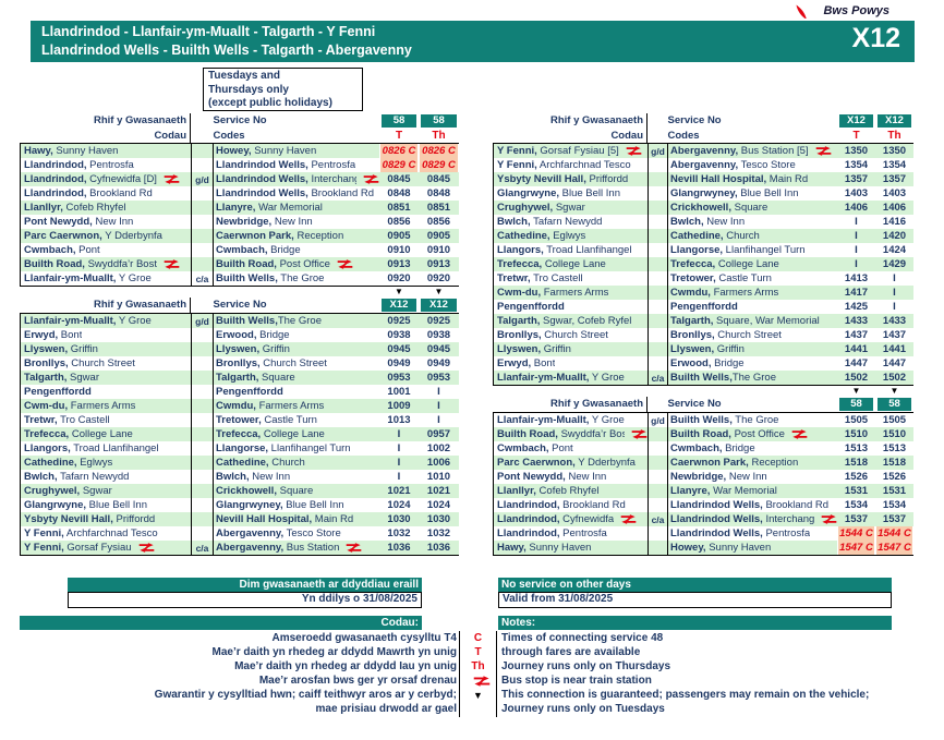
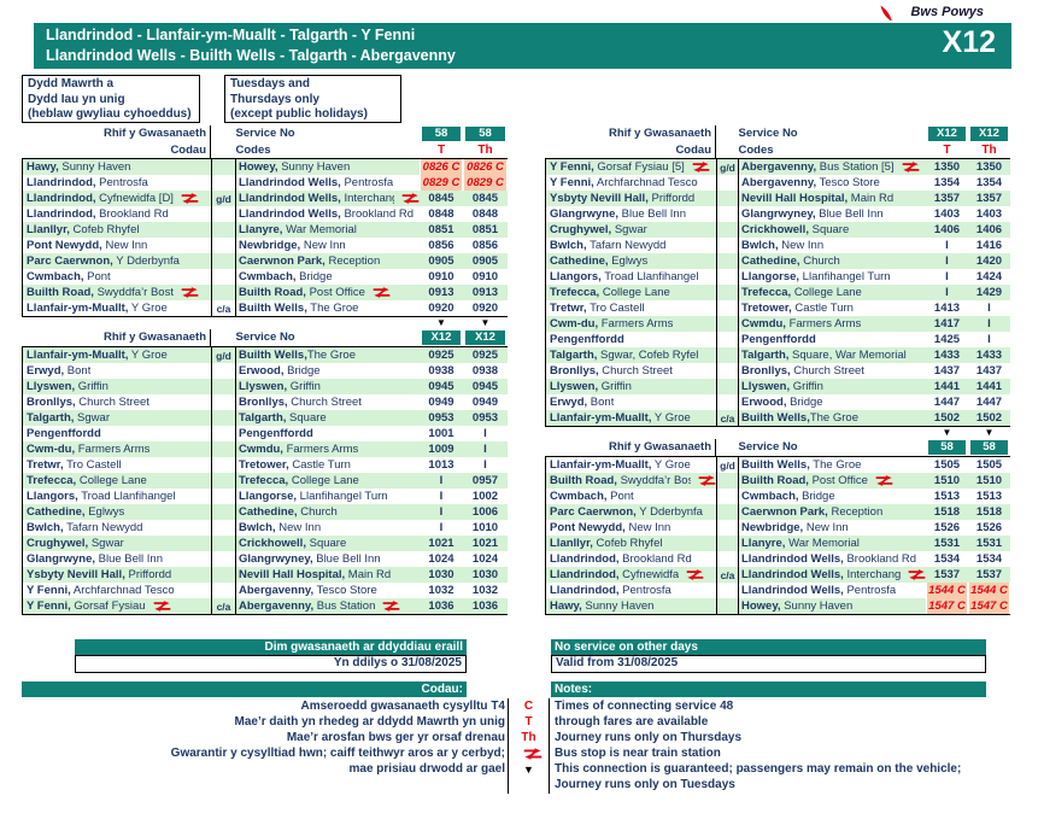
  Bws Powys
  Llandrindod - Llanfair-ym-Muallt - Talgarth - Y Fenni
  Llandrindod Wells - Builth Wells - Talgarth - Abergavenny
  X12
+ Dydd Mawrth a
+ Dydd Iau yn unig
+ (heblaw gwyliau cyhoeddus)
  Tuesdays and
  Thursdays only
  (except public holidays)
  Rhif y Gwasanaeth
  Service No
  58
  58
  Codau
  Codes
  T
  Th
  Hawy, Sunny Haven
  Howey, Sunny Haven
  0826 C
  0826 C
  Llandrindod, Pentrosfa
  Llandrindod Wells, Pentrosfa
  0829 C
  0829 C
  Llandrindod, Cyfnewidfa [D]
  g/d
  Llandrindod Wells, Interchan
  0845
  0845
  Llandrindod, Brookland Rd
  Llandrindod Wells, Brookland Rd
  0848
  0848
  Llanllyr, Cofeb Rhyfel
  Llanyre, War Memorial
  0851
  0851
  Pont Newydd, New Inn
  Newbridge, New Inn
  0856
  0856
  Parc Caerwnon, Y Dderbynfa
  Caerwnon Park, Reception
  0905
  0905
  Cwmbach, Pont
  Cwmbach, Bridge
  0910
  0910
  Builth Road, Swyddfa’r Bost
  Builth Road, Post Office
  0913
  0913
  Llanfair-ym-Muallt, Y Groe
  c/a
  Builth Wells, The Groe
  0920
  0920
  ▼
  ▼
  Rhif y Gwasanaeth
  Service No
  X12
  X12
  Llanfair-ym-Muallt, Y Groe
  g/d
  Builth Wells,The Groe
  0925
  0925
  Erwyd, Bont
  Erwood, Bridge
  0938
  0938
  Llyswen, Griffin
  Llyswen, Griffin
  0945
  0945
  Bronllys, Church Street
  Bronllys, Church Street
  0949
  0949
  Talgarth, Sgwar
  Talgarth, Square
  0953
  0953
  Pengenffordd
  Pengenffordd
  1001
  I
  Cwm-du, Farmers Arms
  Cwmdu, Farmers Arms
  1009
  I
  Tretwr, Tro Castell
  Tretower, Castle Turn
  1013
  I
  Trefecca, College Lane
  Trefecca, College Lane
  I
  0957
  Llangors, Troad Llanfihangel
  Llangorse, Llanfihangel Turn
  I
  1002
  Cathedine, Eglwys
  Cathedine, Church
  I
  1006
  Bwlch, Tafarn Newydd
  Bwlch, New Inn
  I
  1010
  Crughywel, Sgwar
  Crickhowell, Square
  1021
  1021
  Glangrwyne, Blue Bell Inn
  Glangrwyney, Blue Bell Inn
  1024
  1024
  Ysbyty Nevill Hall, Priffordd
  Nevill Hall Hospital, Main Rd
  1030
  1030
  Y Fenni, Archfarchnad Tesco
  Abergavenny, Tesco Store
  1032
  1032
  Y Fenni, Gorsaf Fysiau
  c/a
  Abergavenny, Bus Station
  1036
  1036
  Rhif y Gwasanaeth
  Service No
  X12
  X12
  Codau
  Codes
  T
  Th
  Y Fenni, Gorsaf Fysiau [5]
  g/d
  Abergavenny, Bus Station [5]
  1350
  1350
  Y Fenni, Archfarchnad Tesco
  Abergavenny, Tesco Store
  1354
  1354
  Ysbyty Nevill Hall, Priffordd
  Nevill Hall Hospital, Main Rd
  1357
  1357
  Glangrwyne, Blue Bell Inn
  Glangrwyney, Blue Bell Inn
  1403
  1403
  Crughywel, Sgwar
  Crickhowell, Square
  1406
  1406
  Bwlch, Tafarn Newydd
  Bwlch, New Inn
  I
  1416
  Cathedine, Eglwys
  Cathedine, Church
  I
  1420
  Llangors, Troad Llanfihangel
  Llangorse, Llanfihangel Turn
  I
  1424
  Trefecca, College Lane
  Trefecca, College Lane
  I
  1429
  Tretwr, Tro Castell
  Tretower, Castle Turn
  1413
  I
  Cwm-du, Farmers Arms
  Cwmdu, Farmers Arms
  1417
  I
  Pengenffordd
  Pengenffordd
  1425
  I
  Talgarth, Sgwar, Cofeb Ryfel
  Talgarth, Square, War Memorial
  1433
  1433
  Bronllys, Church Street
  Bronllys, Church Street
  1437
  1437
  Llyswen, Griffin
  Llyswen, Griffin
  1441
  1441
  Erwyd, Bont
  Erwood, Bridge
  1447
  1447
  Llanfair-ym-Muallt, Y Groe
  c/a
  Builth Wells,The Groe
  1502
  1502
  ▼
  ▼
  Rhif y Gwasanaeth
  Service No
  58
  58
  Llanfair-ym-Muallt, Y Groe
  g/d
  Builth Wells, The Groe
  1505
  1505
  Builth Road, Swyddfa’r Bos
  Builth Road, Post Office
  1510
  1510
  Cwmbach, Pont
  Cwmbach, Bridge
  1513
  1513
  Parc Caerwnon, Y Dderbynfa
  Caerwnon Park, Reception
  1518
  1518
  Pont Newydd, New Inn
  Newbridge, New Inn
  1526
  1526
  Llanllyr, Cofeb Rhyfel
  Llanyre, War Memorial
  1531
  1531
  Llandrindod, Brookland Rd
  Llandrindod Wells, Brookland Rd
  1534
  1534
  Llandrindod, Cyfnewidfa
  c/a
  Llandrindod Wells, Interchang
  1537
  1537
  Llandrindod, Pentrosfa
  Llandrindod Wells, Pentrosfa
  1544 C
  1544 C
  Hawy, Sunny Haven
  Howey, Sunny Haven
  1547 C
  1547 C
  Dim gwasanaeth ar ddyddiau eraill
  No service on other days
  Yn ddilys o 31/08/2025
  Valid from 31/08/2025
  Codau:
  Notes:
  Amseroedd gwasanaeth cysylltu T4
  Mae’r daith yn rhedeg ar ddydd Mawrth yn unig
- Mae’r daith yn rhedeg ar ddydd Iau yn unig
  Mae’r arosfan bws ger yr orsaf drenau
  Gwarantir y cysylltiad hwn; caiff teithwyr aros ar y cerbyd;
  mae prisiau drwodd ar gael
  C
  T
  Th
  ▼
  Times of connecting service 48
  through fares are available
  Journey runs only on Thursdays
  Bus stop is near train station
  This connection is guaranteed; passengers may remain on the vehicle;
  Journey runs only on Tuesdays
